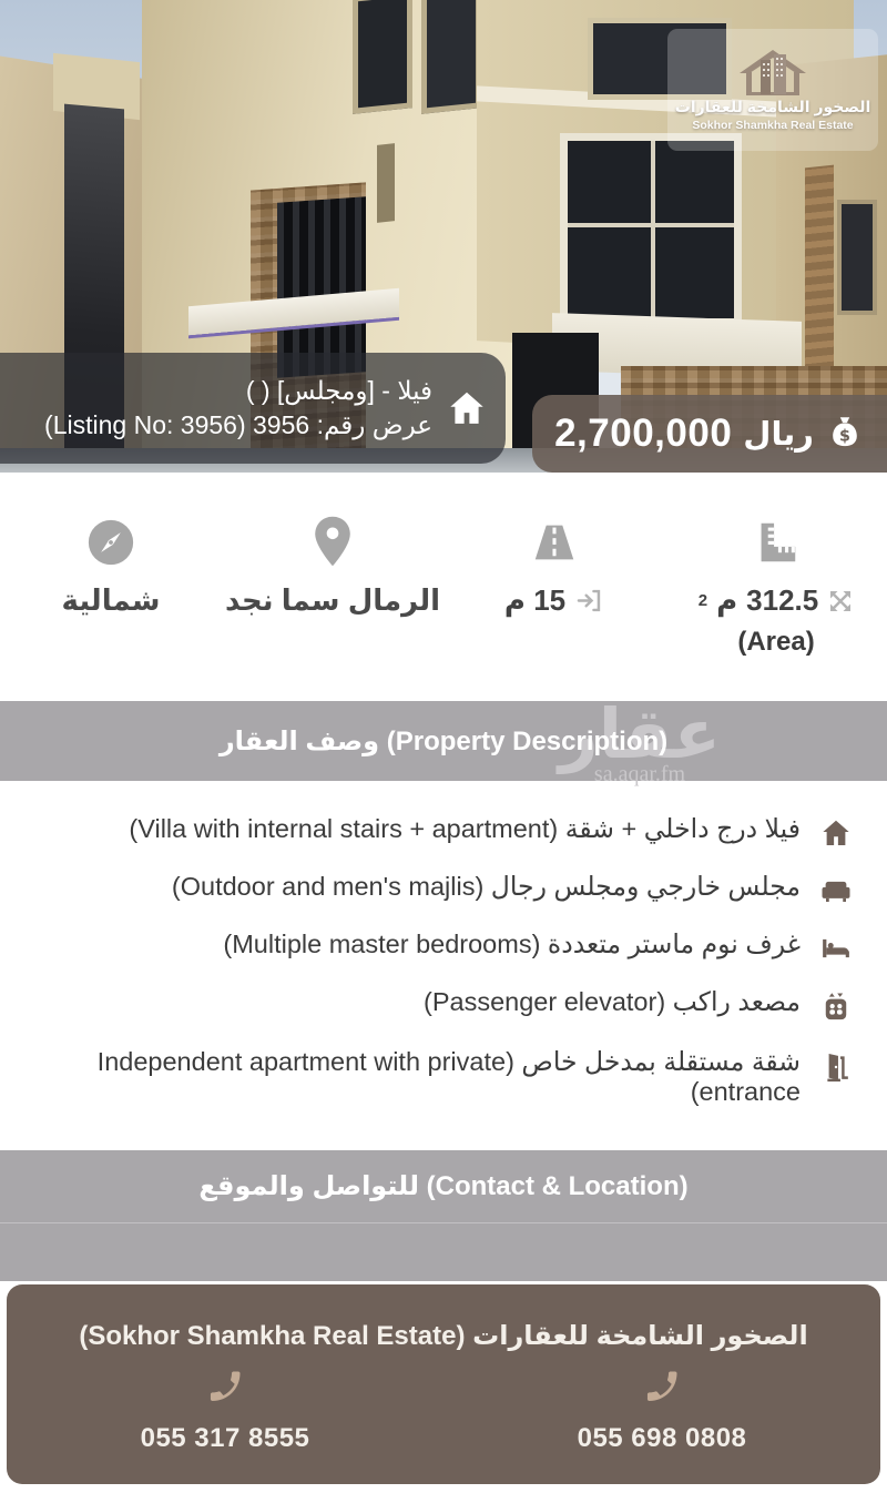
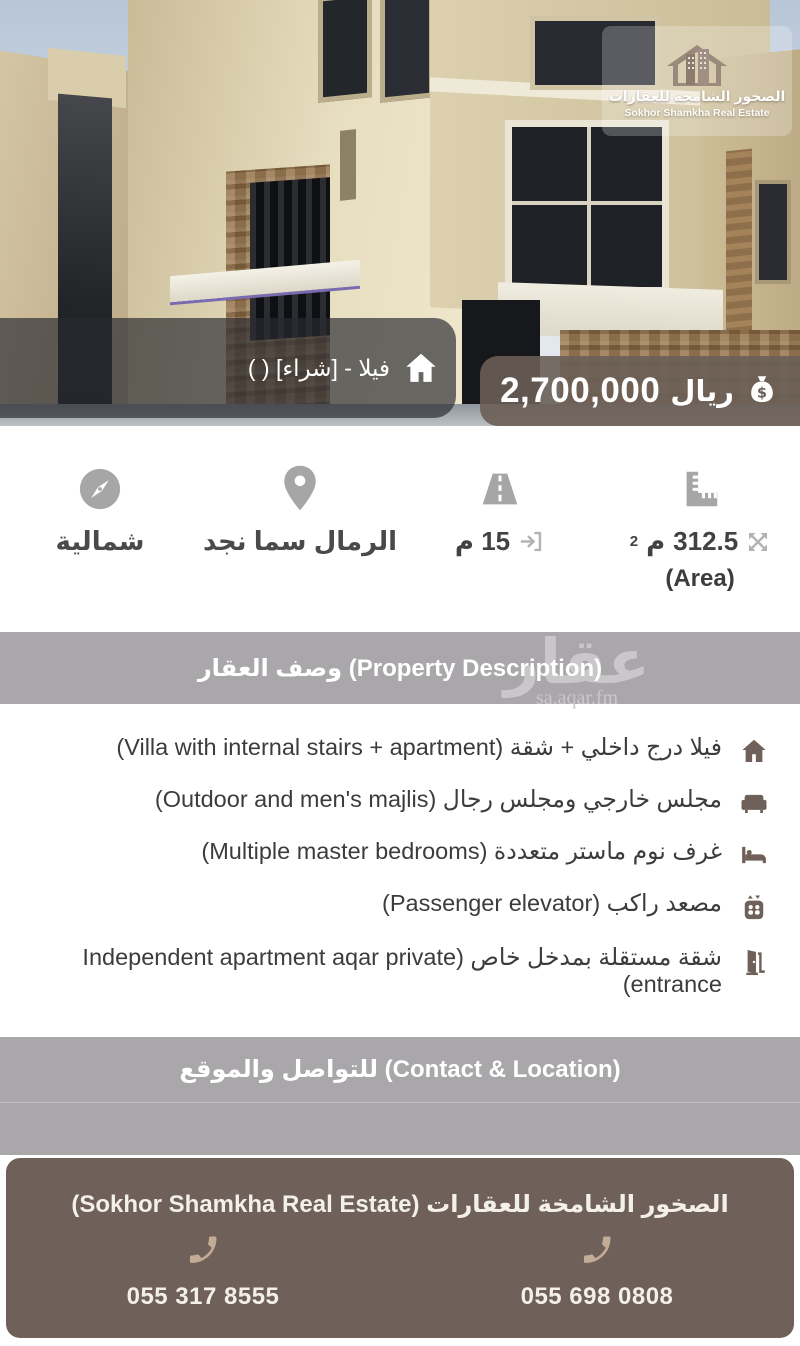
  الصخور الشامخة للعقارات
  Sokhor Shamkha Real Estate
- فيلا - [ومجلس] ( )
+ فيلا - [شراء] ( )
- عرض رقم: 3956 (Listing No: 3956)
  $
  ريال
  2,700,000
  312.5
  م
  2
  (Area)
  15 م
  الرمال سما نجد
  شمالية
  عقار
  sa.aqar.fm
  وصف العقار (Property Description)
  فيلا درج داخلي + شقة (Villa with internal stairs + apartment)
  مجلس خارجي ومجلس رجال (Outdoor and men's majlis)
  غرف نوم ماستر متعددة (Multiple master bedrooms)
  مصعد راكب (Passenger elevator)
- شقة مستقلة بمدخل خاص (Independent apartment with private entrance)
+ شقة مستقلة بمدخل خاص (Independent apartment aqar private entrance)
  للتواصل والموقع (Contact & Location)
  الصخور الشامخة للعقارات (Sokhor Shamkha Real Estate)
  055 317 8555
  055 698 0808
